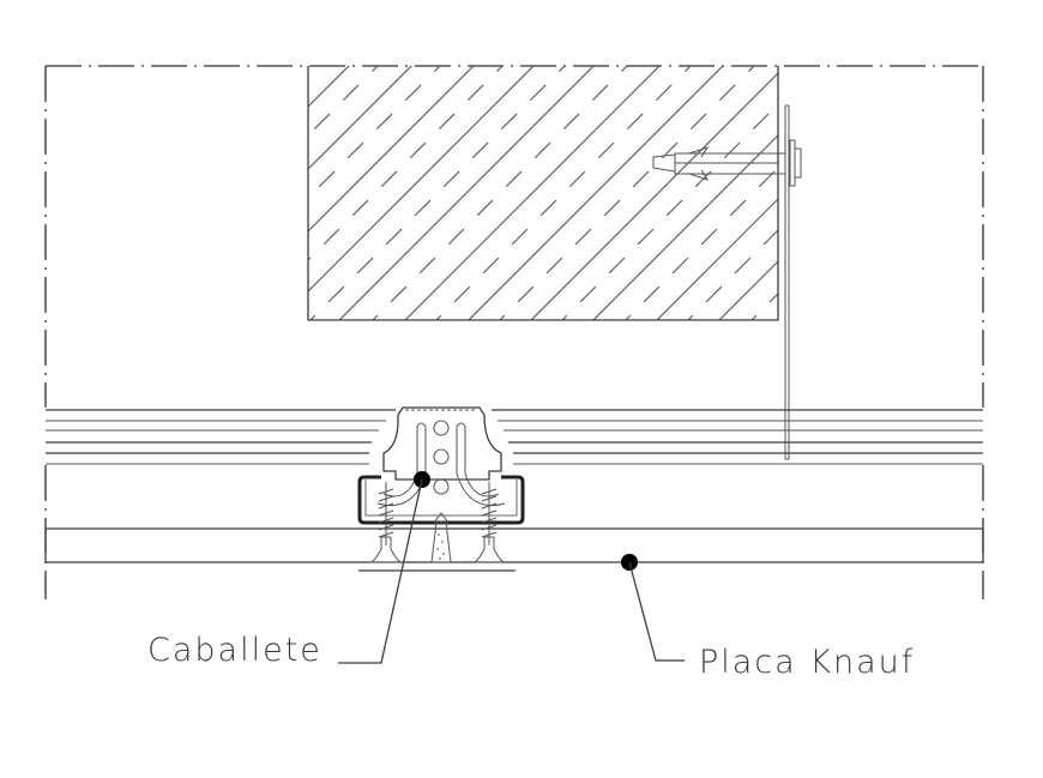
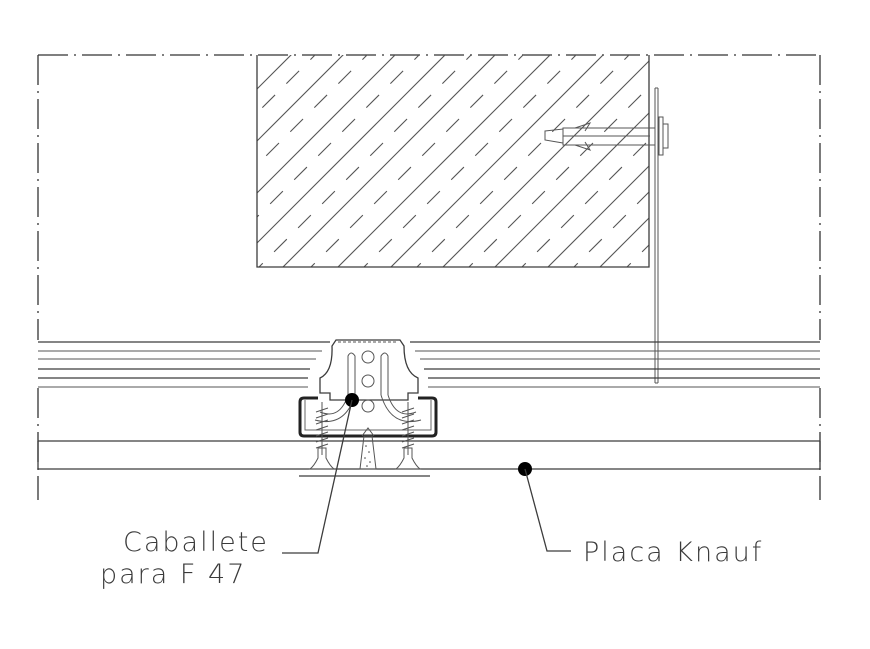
  Caballete
+ para F 47
  Placa Knauf
